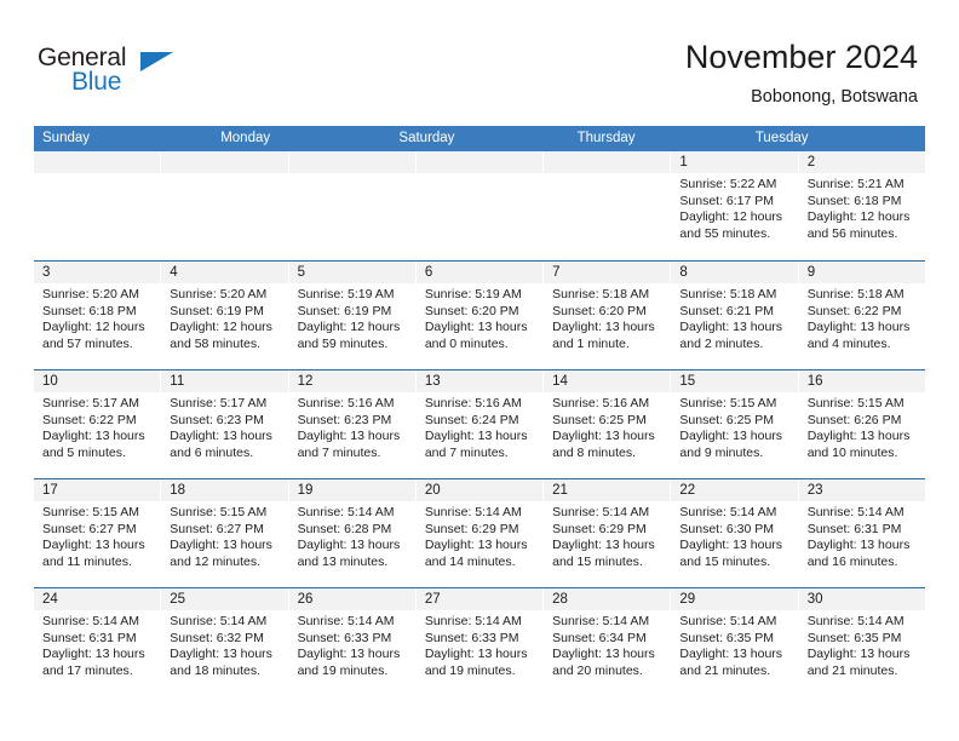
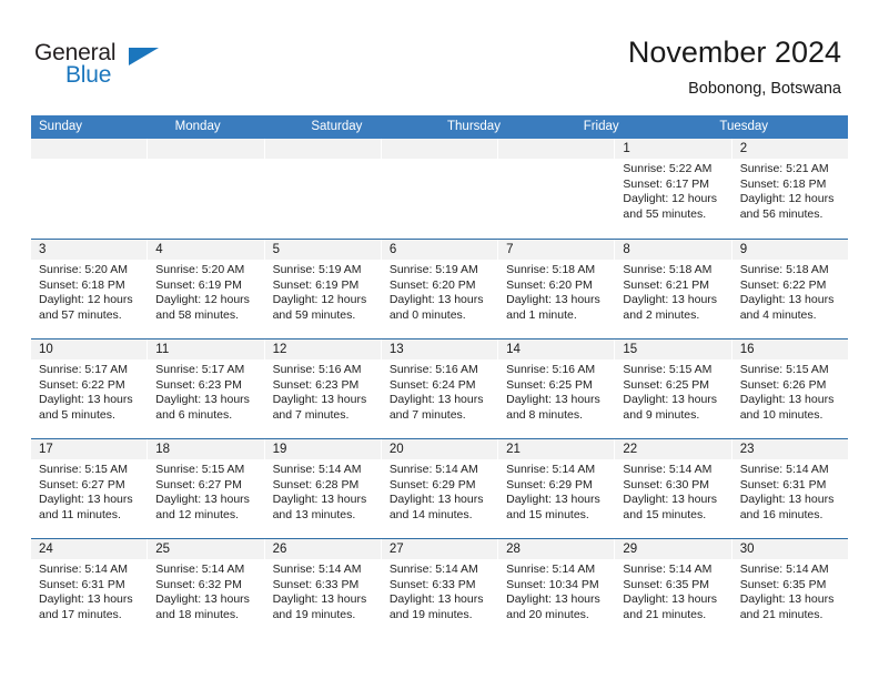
  General
  Blue
  November 2024
  Bobonong, Botswana
  Sunday
  Monday
  Saturday
  Thursday
+ Friday
  Tuesday
  1
  Sunrise: 5:22 AM
  Sunset: 6:17 PM
  Daylight: 12 hours
  and 55 minutes.
  2
  Sunrise: 5:21 AM
  Sunset: 6:18 PM
  Daylight: 12 hours
  and 56 minutes.
  3
  Sunrise: 5:20 AM
  Sunset: 6:18 PM
  Daylight: 12 hours
  and 57 minutes.
  4
  Sunrise: 5:20 AM
  Sunset: 6:19 PM
  Daylight: 12 hours
  and 58 minutes.
  5
  Sunrise: 5:19 AM
  Sunset: 6:19 PM
  Daylight: 12 hours
  and 59 minutes.
  6
  Sunrise: 5:19 AM
  Sunset: 6:20 PM
  Daylight: 13 hours
  and 0 minutes.
  7
  Sunrise: 5:18 AM
  Sunset: 6:20 PM
  Daylight: 13 hours
  and 1 minute.
  8
  Sunrise: 5:18 AM
  Sunset: 6:21 PM
  Daylight: 13 hours
  and 2 minutes.
  9
  Sunrise: 5:18 AM
  Sunset: 6:22 PM
  Daylight: 13 hours
  and 4 minutes.
  10
  Sunrise: 5:17 AM
  Sunset: 6:22 PM
  Daylight: 13 hours
  and 5 minutes.
  11
  Sunrise: 5:17 AM
  Sunset: 6:23 PM
  Daylight: 13 hours
  and 6 minutes.
  12
  Sunrise: 5:16 AM
  Sunset: 6:23 PM
  Daylight: 13 hours
  and 7 minutes.
  13
  Sunrise: 5:16 AM
  Sunset: 6:24 PM
  Daylight: 13 hours
  and 7 minutes.
  14
  Sunrise: 5:16 AM
  Sunset: 6:25 PM
  Daylight: 13 hours
  and 8 minutes.
  15
  Sunrise: 5:15 AM
  Sunset: 6:25 PM
  Daylight: 13 hours
  and 9 minutes.
  16
  Sunrise: 5:15 AM
  Sunset: 6:26 PM
  Daylight: 13 hours
  and 10 minutes.
  17
  Sunrise: 5:15 AM
  Sunset: 6:27 PM
  Daylight: 13 hours
  and 11 minutes.
  18
  Sunrise: 5:15 AM
  Sunset: 6:27 PM
  Daylight: 13 hours
  and 12 minutes.
  19
  Sunrise: 5:14 AM
  Sunset: 6:28 PM
  Daylight: 13 hours
  and 13 minutes.
  20
  Sunrise: 5:14 AM
  Sunset: 6:29 PM
  Daylight: 13 hours
  and 14 minutes.
  21
  Sunrise: 5:14 AM
  Sunset: 6:29 PM
  Daylight: 13 hours
  and 15 minutes.
  22
  Sunrise: 5:14 AM
  Sunset: 6:30 PM
  Daylight: 13 hours
  and 15 minutes.
  23
  Sunrise: 5:14 AM
  Sunset: 6:31 PM
  Daylight: 13 hours
  and 16 minutes.
  24
  Sunrise: 5:14 AM
  Sunset: 6:31 PM
  Daylight: 13 hours
  and 17 minutes.
  25
  Sunrise: 5:14 AM
  Sunset: 6:32 PM
  Daylight: 13 hours
  and 18 minutes.
  26
  Sunrise: 5:14 AM
  Sunset: 6:33 PM
  Daylight: 13 hours
  and 19 minutes.
  27
  Sunrise: 5:14 AM
  Sunset: 6:33 PM
  Daylight: 13 hours
  and 19 minutes.
  28
  Sunrise: 5:14 AM
- Sunset: 6:34 PM
+ Sunset: 10:34 PM
  Daylight: 13 hours
  and 20 minutes.
  29
  Sunrise: 5:14 AM
  Sunset: 6:35 PM
  Daylight: 13 hours
  and 21 minutes.
  30
  Sunrise: 5:14 AM
  Sunset: 6:35 PM
  Daylight: 13 hours
  and 21 minutes.
